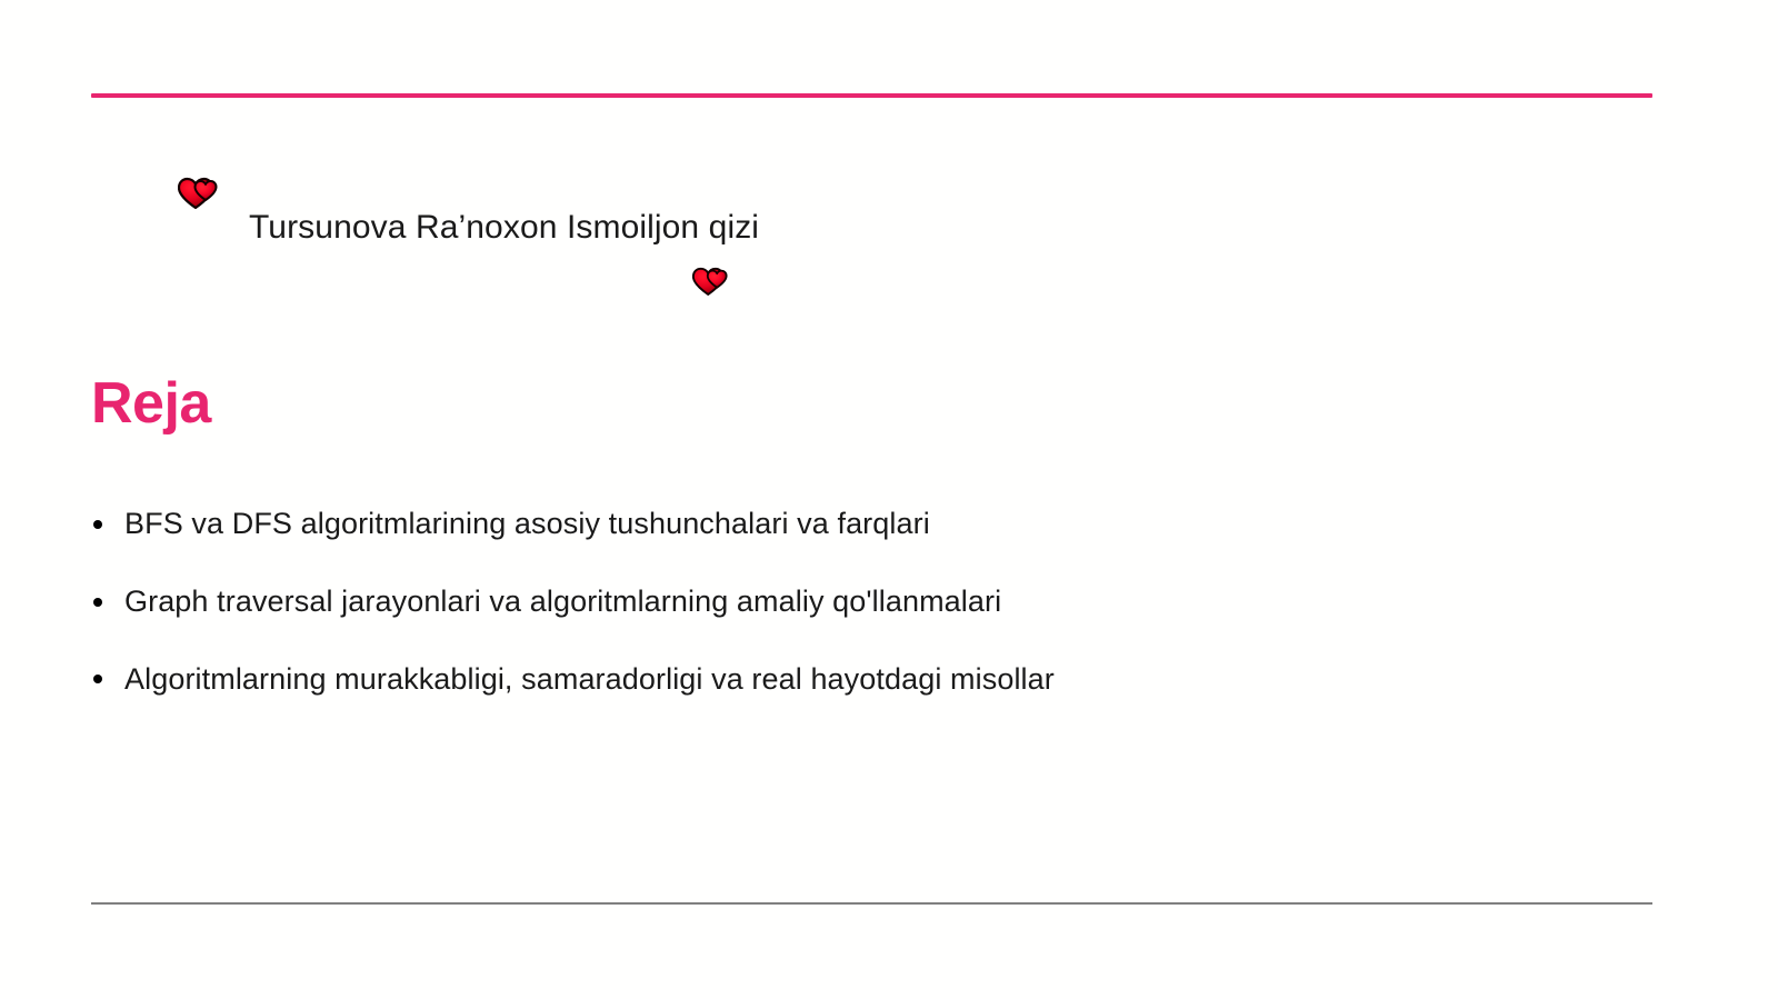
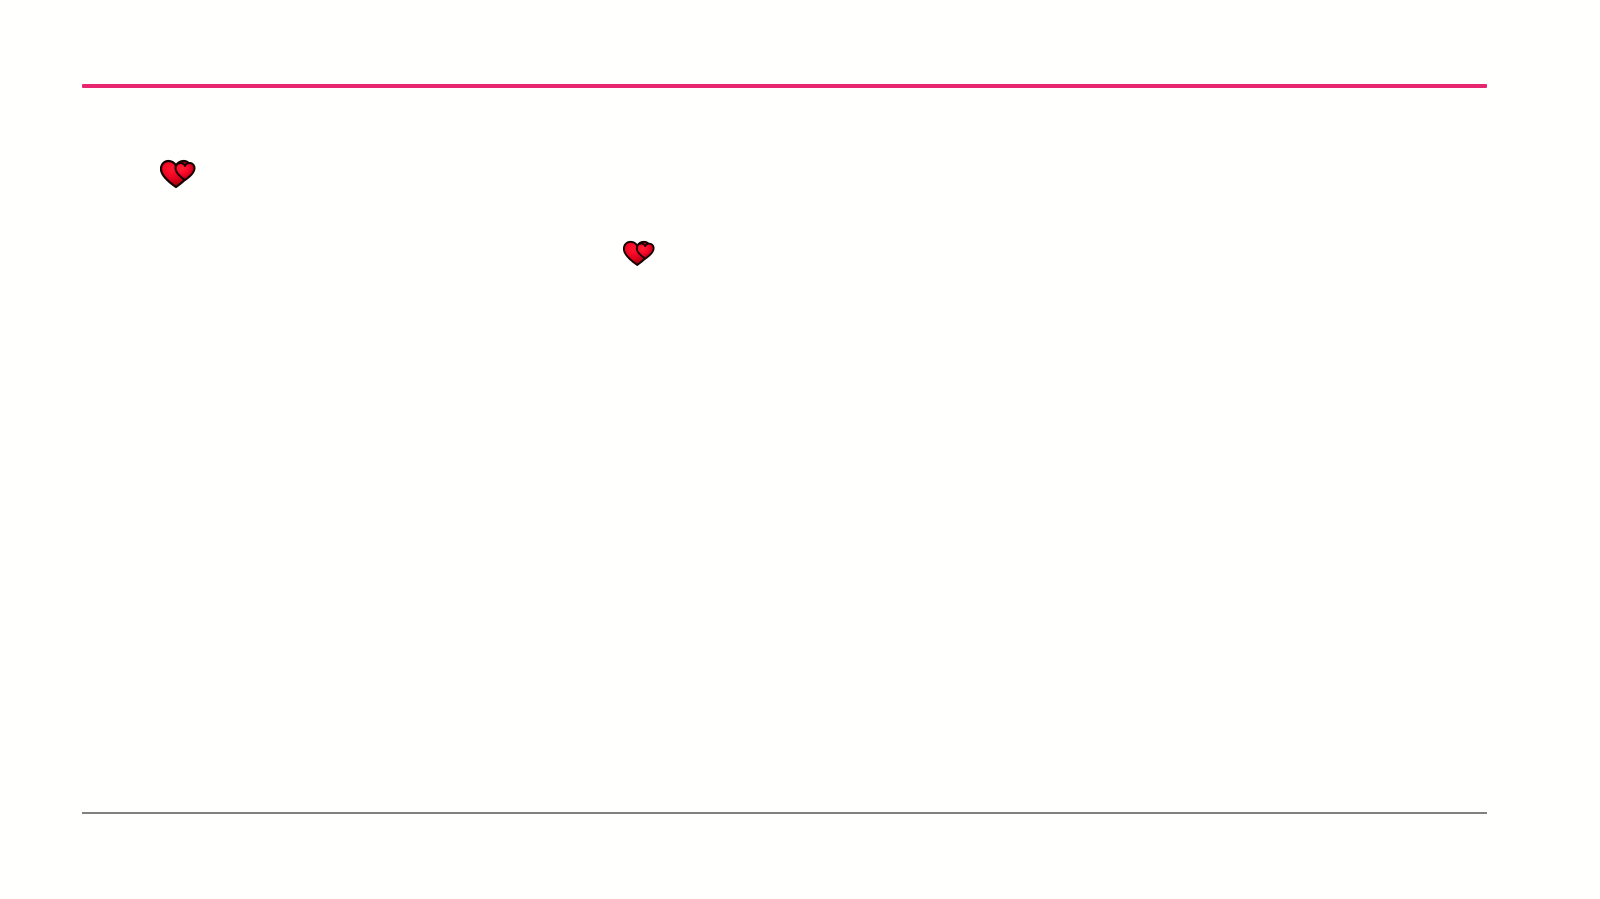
- Tursunova Ra’noxon Ismoiljon qizi
- Reja
- BFS va DFS algoritmlarining asosiy tushunchalari va farqlari
- Graph traversal jarayonlari va algoritmlarning amaliy qo'llanmalari
- Algoritmlarning murakkabligi, samaradorligi va real hayotdagi misollar
